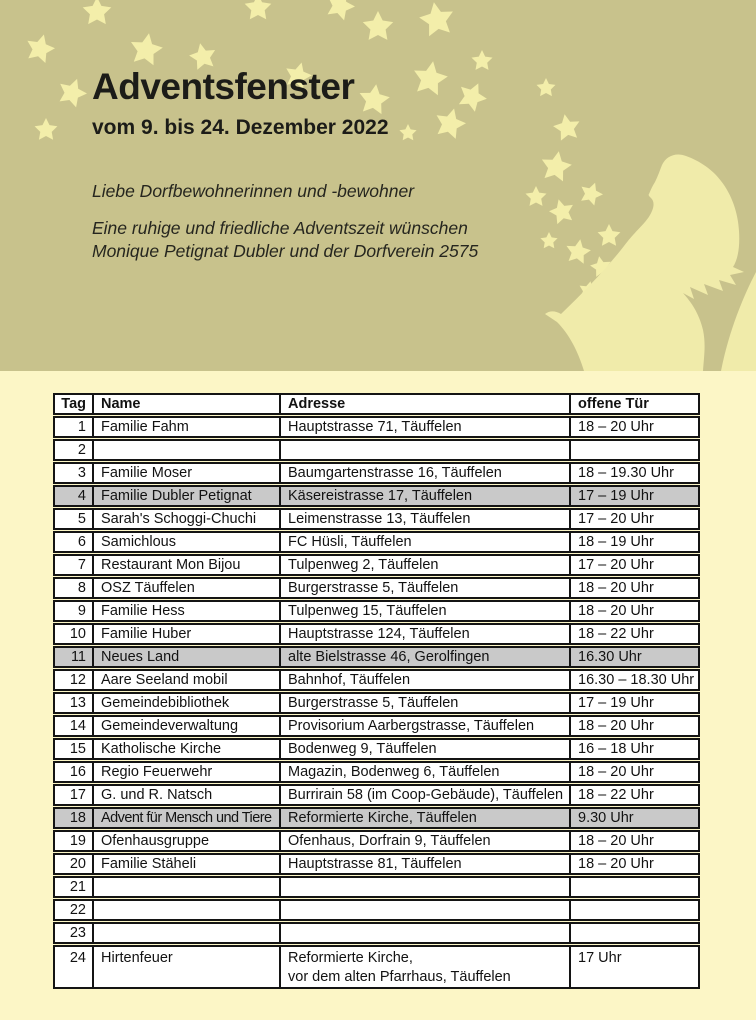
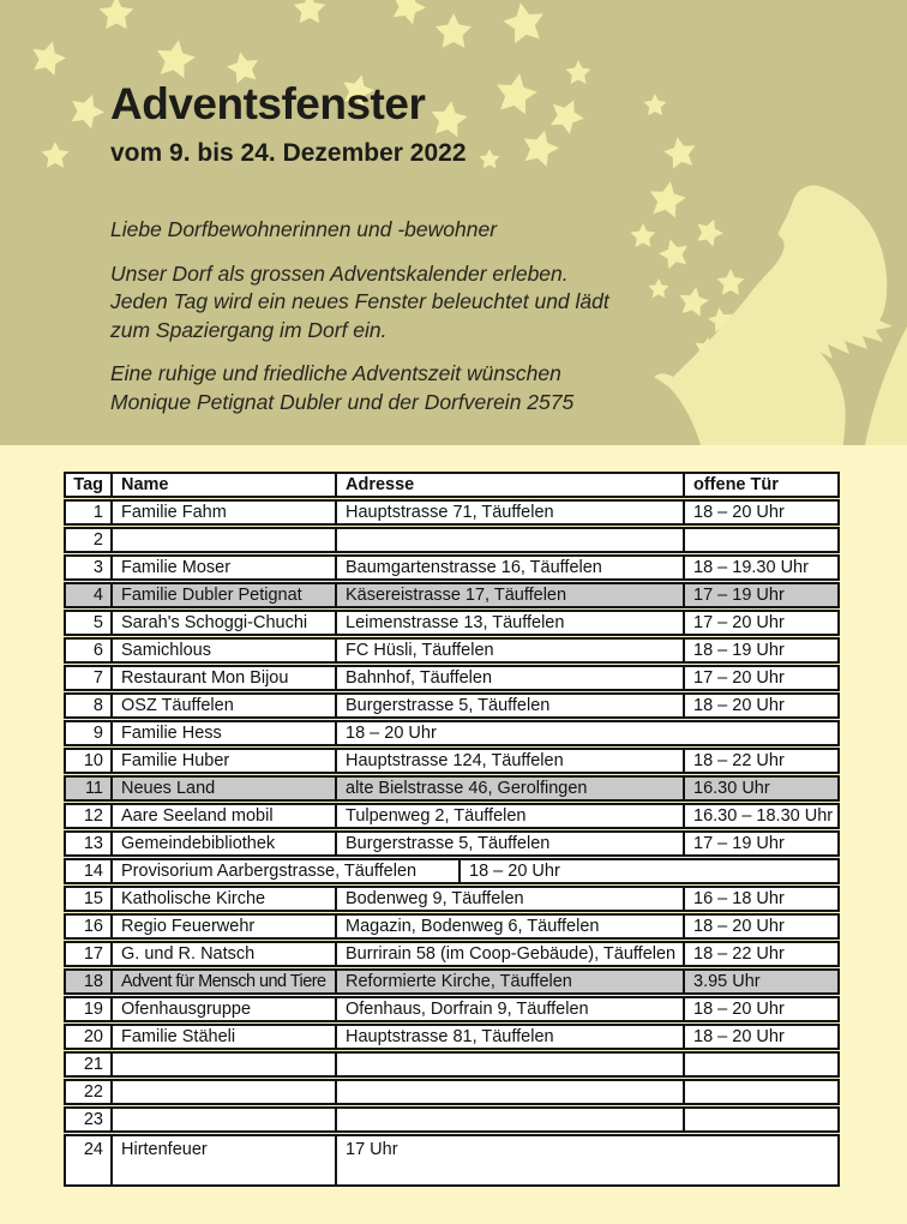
  Adventsfenster
  vom 9. bis 24. Dezember 2022
  Liebe Dorfbewohnerinnen und -bewohner
+ Unser Dorf als grossen Adventskalender erleben.
+ Jeden Tag wird ein neues Fenster beleuchtet und lädt
+ zum Spaziergang im Dorf ein.
  Eine ruhige und friedliche Adventszeit wünschen
  Monique Petignat Dubler und der Dorfverein 2575
  Tag
  Name
  Adresse
  offene Tür
  1
  Familie Fahm
  Hauptstrasse 71, Täuffelen
  18 – 20 Uhr
  2
  3
  Familie Moser
  Baumgartenstrasse 16, Täuffelen
  18 – 19.30 Uhr
  4
  Familie Dubler Petignat
  Käsereistrasse 17, Täuffelen
  17 – 19 Uhr
  5
  Sarah's Schoggi-Chuchi
  Leimenstrasse 13, Täuffelen
  17 – 20 Uhr
  6
  Samichlous
  FC Hüsli, Täuffelen
  18 – 19 Uhr
  7
  Restaurant Mon Bijou
- Tulpenweg 2, Täuffelen
+ Bahnhof, Täuffelen
  17 – 20 Uhr
  8
  OSZ Täuffelen
  Burgerstrasse 5, Täuffelen
  18 – 20 Uhr
  9
  Familie Hess
- Tulpenweg 15, Täuffelen
  18 – 20 Uhr
  10
  Familie Huber
  Hauptstrasse 124, Täuffelen
  18 – 22 Uhr
  11
  Neues Land
  alte Bielstrasse 46, Gerolfingen
  16.30 Uhr
  12
  Aare Seeland mobil
- Bahnhof, Täuffelen
+ Tulpenweg 2, Täuffelen
  16.30 – 18.30 Uhr
  13
  Gemeindebibliothek
  Burgerstrasse 5, Täuffelen
  17 – 19 Uhr
  14
- Gemeindeverwaltung
  Provisorium Aarbergstrasse, Täuffelen
  18 – 20 Uhr
  15
  Katholische Kirche
  Bodenweg 9, Täuffelen
  16 – 18 Uhr
  16
  Regio Feuerwehr
  Magazin, Bodenweg 6, Täuffelen
  18 – 20 Uhr
  17
  G. und R. Natsch
  Burrirain 58 (im Coop-Gebäude), Täuffelen
  18 – 22 Uhr
  18
  Advent für Mensch und Tiere
  Reformierte Kirche, Täuffelen
- 9.30 Uhr
+ 3.95 Uhr
  19
  Ofenhausgruppe
  Ofenhaus, Dorfrain 9, Täuffelen
  18 – 20 Uhr
  20
  Familie Stäheli
  Hauptstrasse 81, Täuffelen
  18 – 20 Uhr
  21
  22
  23
  24
  Hirtenfeuer
- Reformierte Kirche,
- vor dem alten Pfarrhaus, Täuffelen
  17 Uhr
